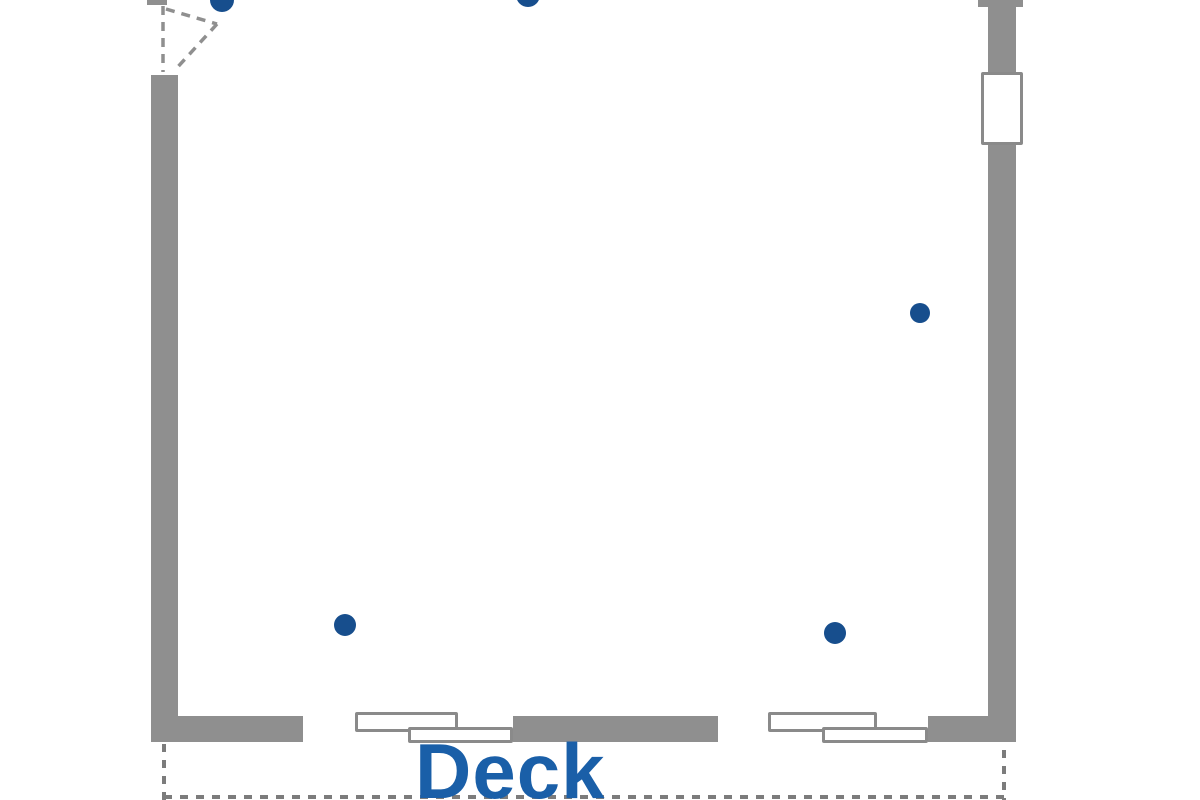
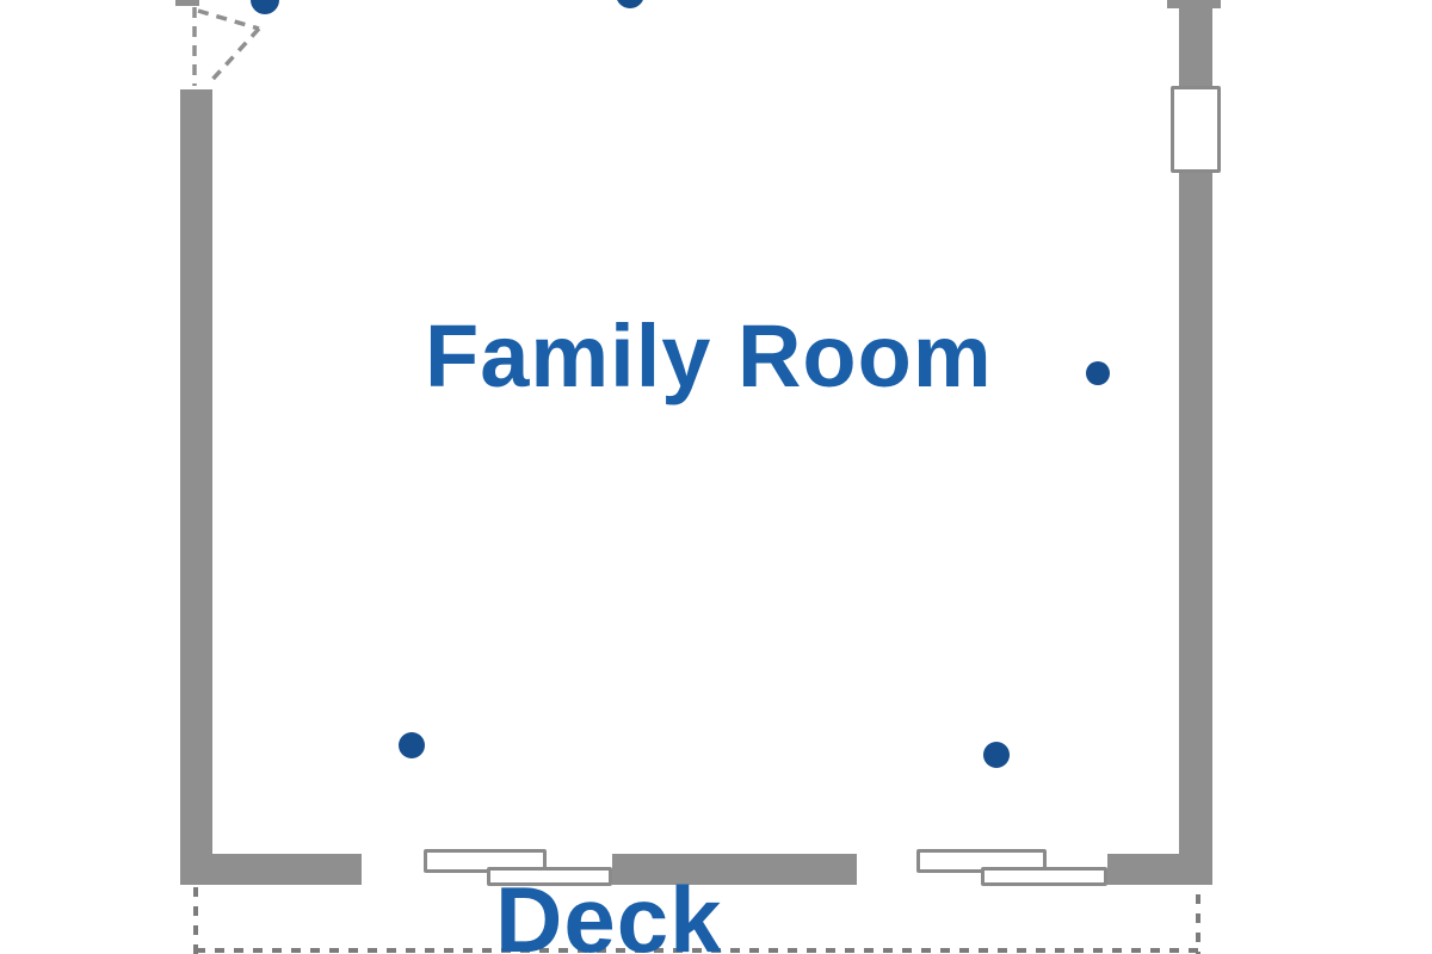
+ Family Room
  Deck
